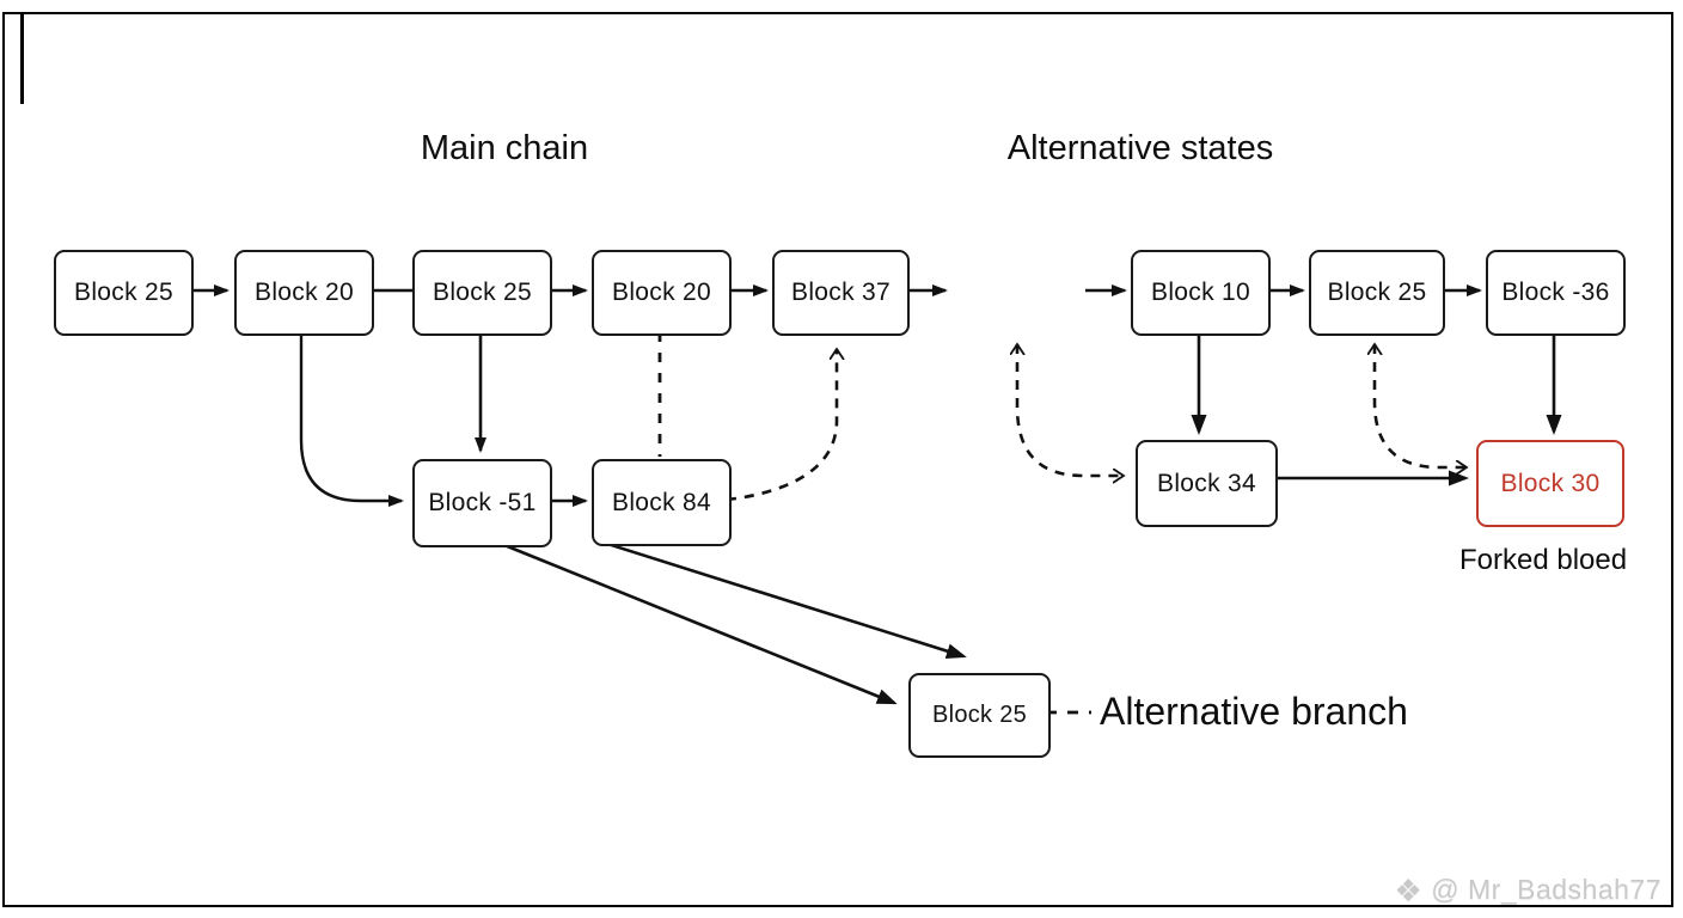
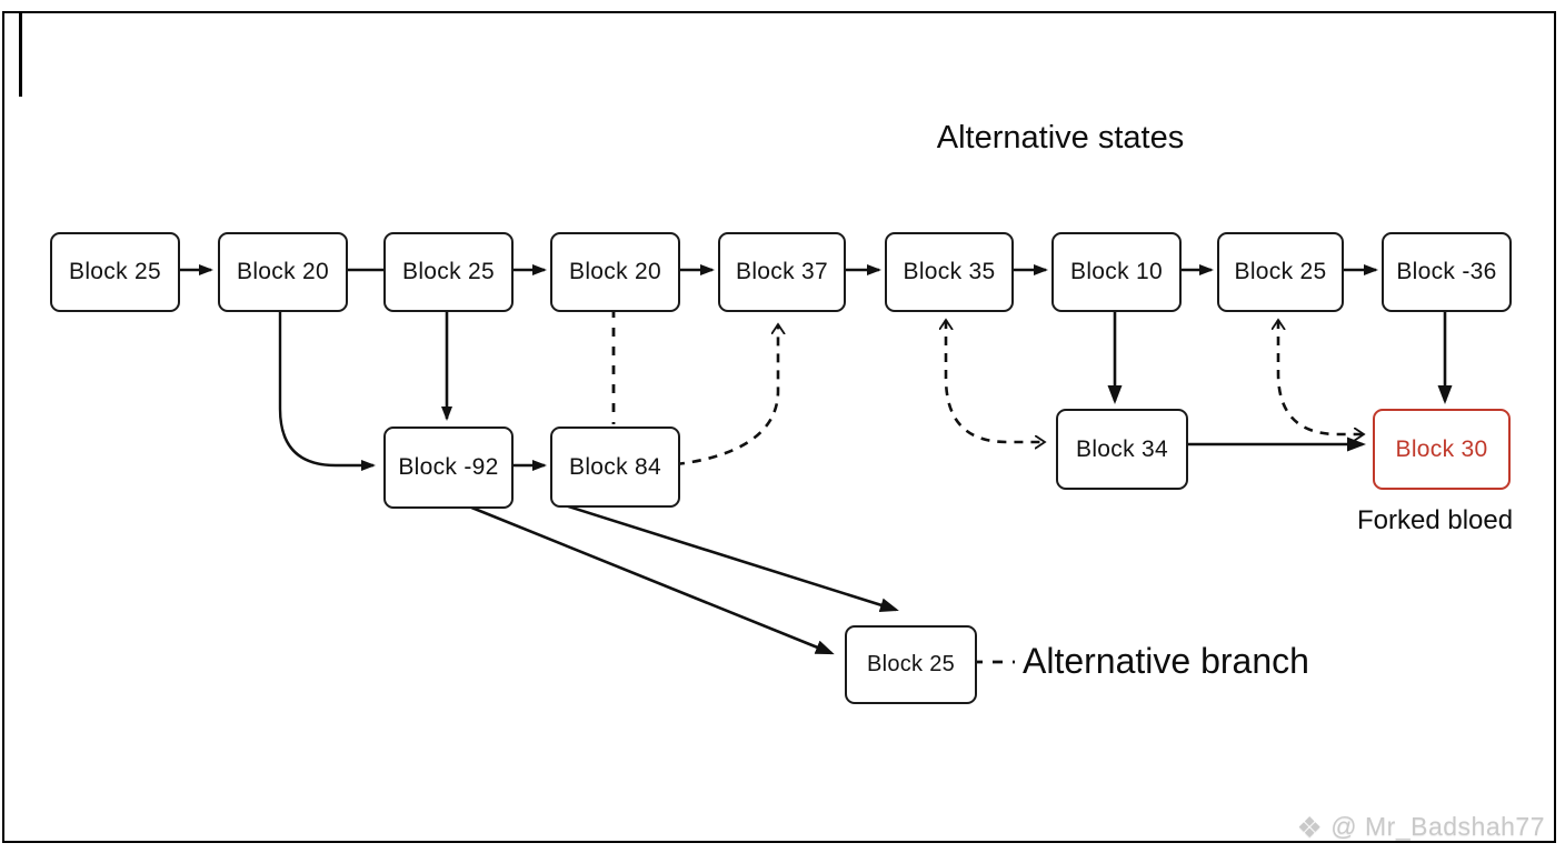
- Main chain
  Alternative states
  Block 25
  Block 20
  Block 25
  Block 20
  Block 37
+ Block 35
  Block 10
  Block 25
  Block -36
- Block -51
+ Block -92
  Block 84
  Block 34
  Block 30
  Forked bloed
  Block 25
  Alternative branch
  ❖
  @ Mr_Badshah77
